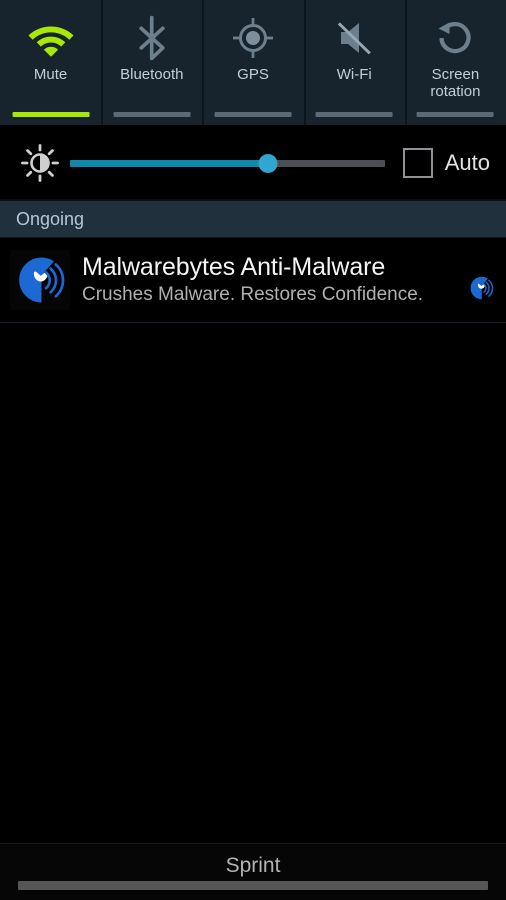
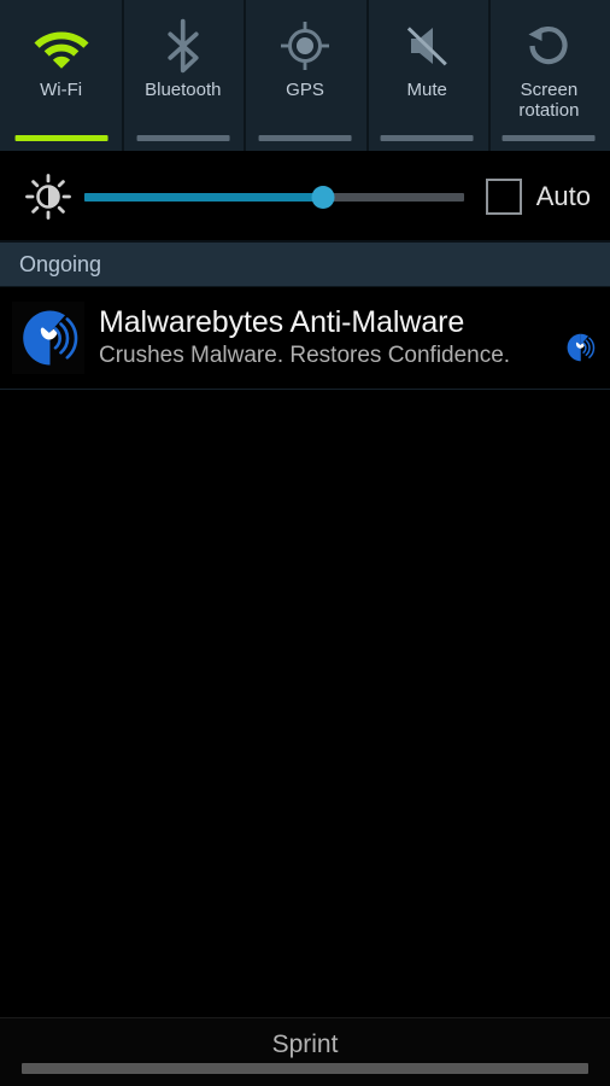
- Mute
+ Wi-Fi
  Bluetooth
  GPS
- Wi-Fi
+ Mute
  Screen
  rotation
  Auto
  Ongoing
  Malwarebytes Anti-Malware
  Crushes Malware. Restores Confidence.
  Sprint
